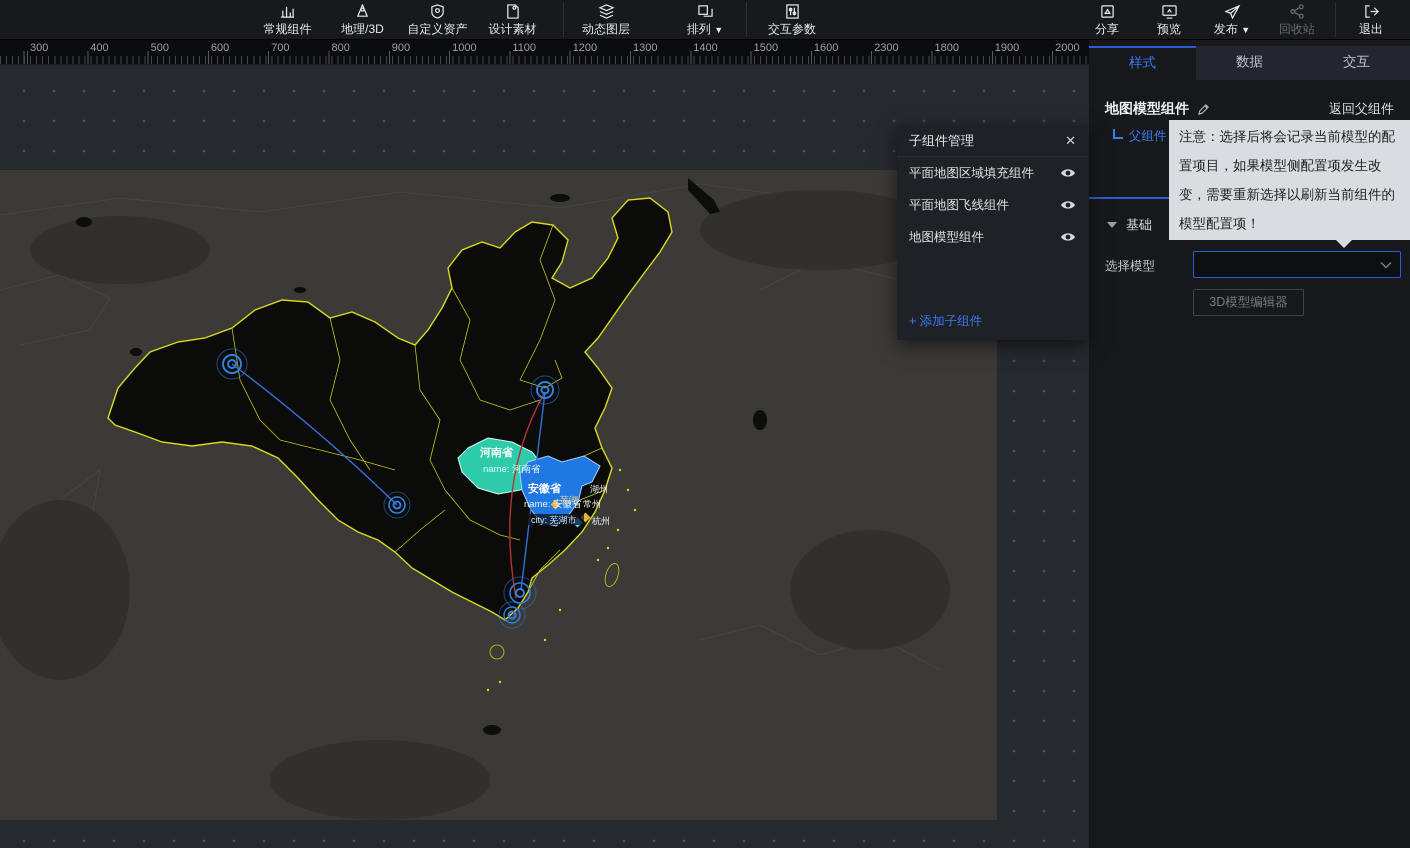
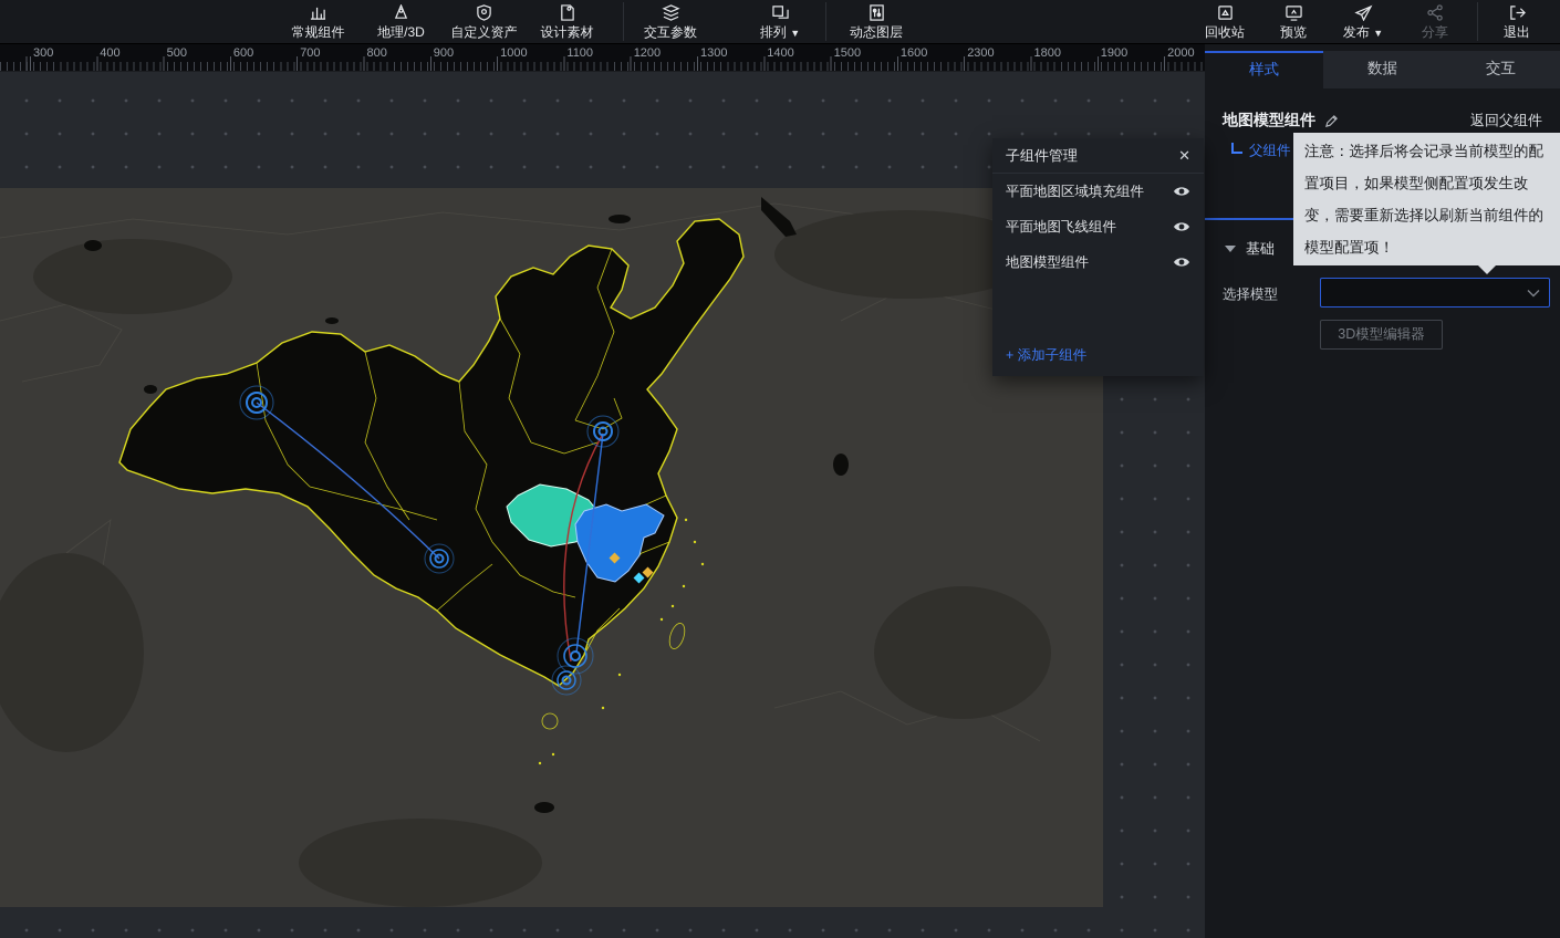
  常规组件
  地理/3D
  自定义资产
  设计素材
- 动态图层
+ 交互参数
  排列 ▼
- 交互参数
+ 动态图层
- 分享
+ 回收站
  预览
  发布 ▼
- 回收站
+ 分享
  退出
  300
  400
  500
  600
  700
  800
  900
  1000
  1100
  1200
  1300
  1400
  1500
  1600
  2300
  1800
  1900
  2000
- 河南省
- name: 河南省
- 安徽省
- name: 安徽省
- city: 芜湖市
- 湖州
- 常州
- 杭州
- 芜湖
  子组件管理
  ✕
  平面地图区域填充组件
  平面地图飞线组件
  地图模型组件
  + 添加子组件
  样式
  数据
  交互
  地图模型组件
  返回父组件
  基础
  选择模型
  3D模型编辑器
  注意：选择后将会记录当前模型的配置项目，如果模型侧配置项发生改变，需要重新选择以刷新当前组件的模型配置项！
